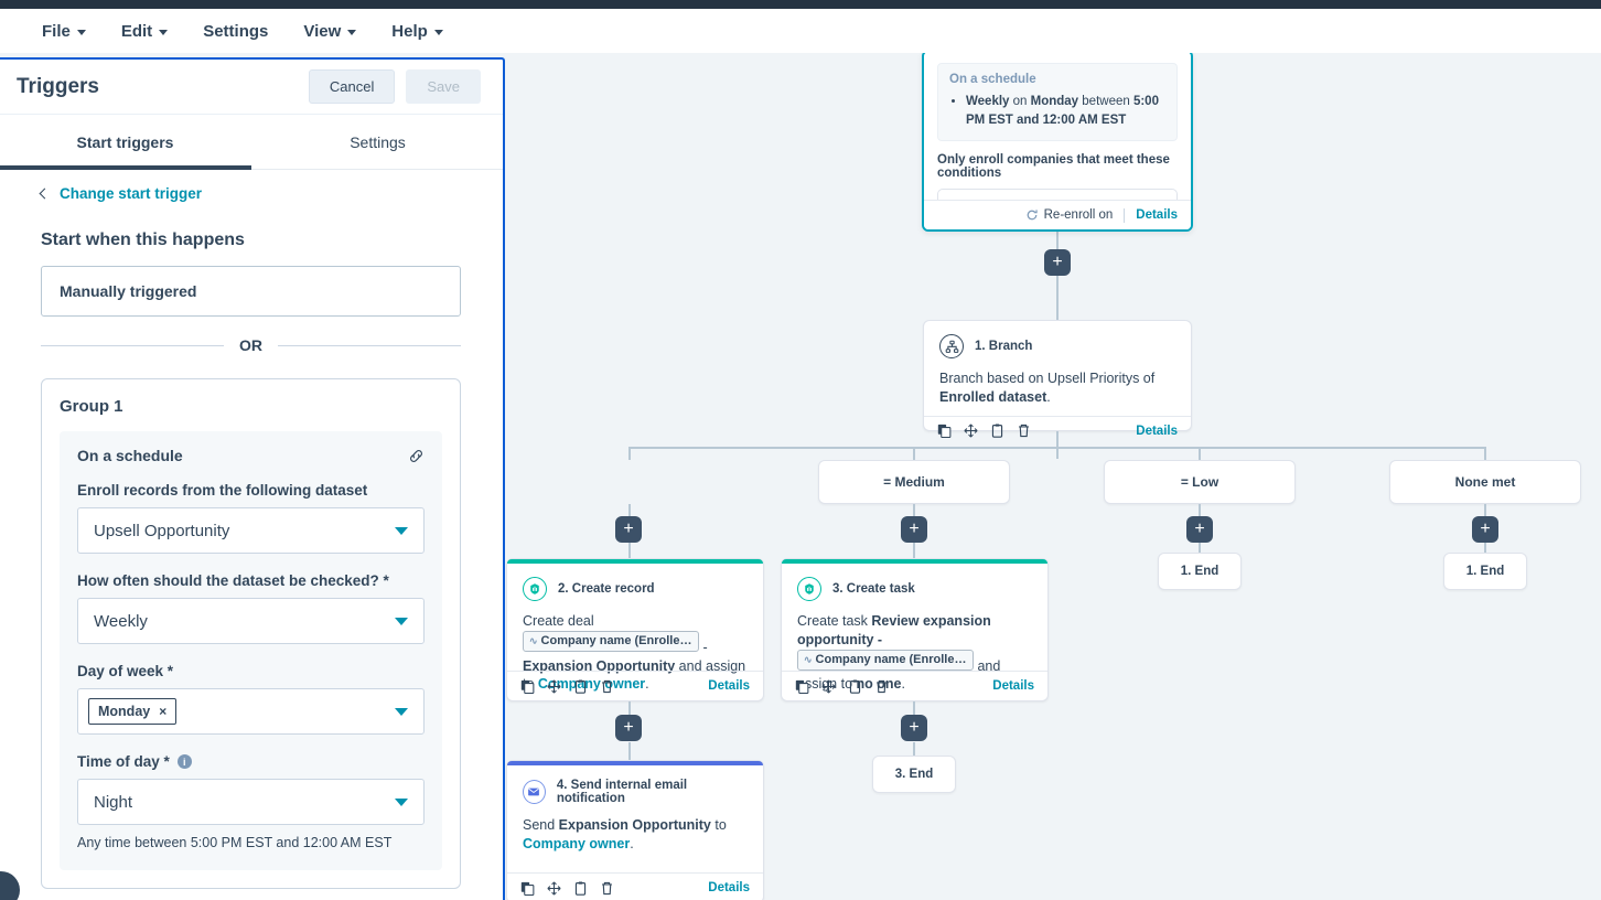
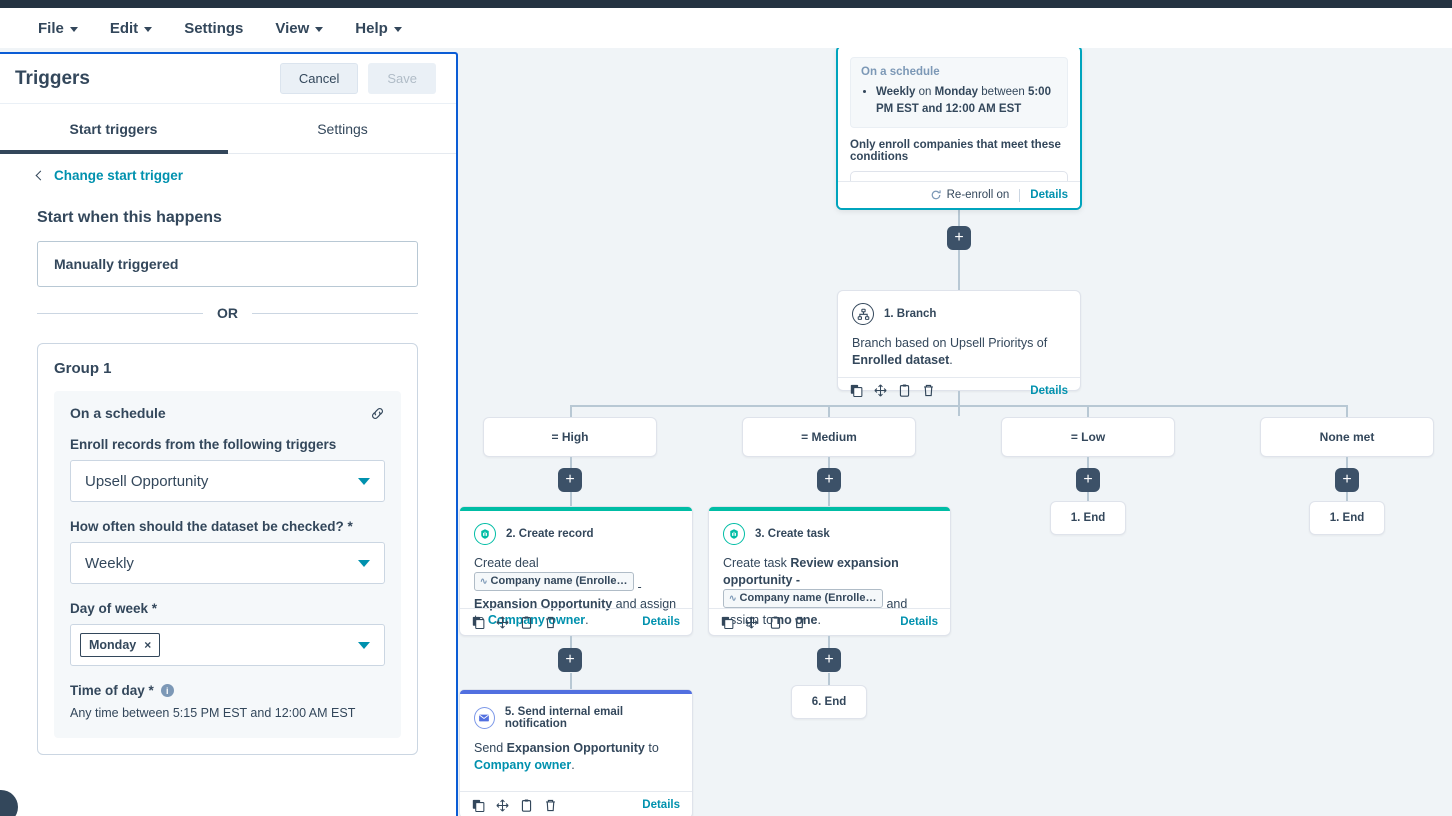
  File
  Edit
  Settings
  View
  Help
  +
  On a schedule
  Weekly on Monday between 5:00 PM EST and 12:00 AM EST
  Only enroll companies that meet these conditions
  Re-enroll on
  Details
  1. Branch
  Branch based on Upsell Prioritys of Enrolled dataset.
  Details
+ = High
  = Medium
  = Low
  None met
  +
  +
  +
  +
  1. End
  1. End
  2. Create record
  Create deal ∿ Company name (Enrolled c - Expansion Opportunity and assign Company owner.
  Details
  3. Create task
  Create task Review expansion opportunity - ∿ Company name (Enrolled c and sig to no one.
  Details
  +
  +
- 3. End
+ 6. End
- 4. Send internal email notification
+ 5. Send internal email notification
  Send Expansion Opportunity to Company owner.
  Details
  Triggers
  Cancel
  Save
  Start triggers
  Settings
  Change start trigger
  Start when this happens
  Manually triggered
  OR
  Group 1
  On a schedule
- Enroll records from the following dataset
+ Enroll records from the following triggers
  Upsell Opportunity
  How often should the dataset be checked? *
  Weekly
  Day of week *
  Monday
  ×
  Time of day *
  i
- Night
- Any time between 5:00 PM EST and 12:00 AM EST
+ Any time between 5:15 PM EST and 12:00 AM EST
